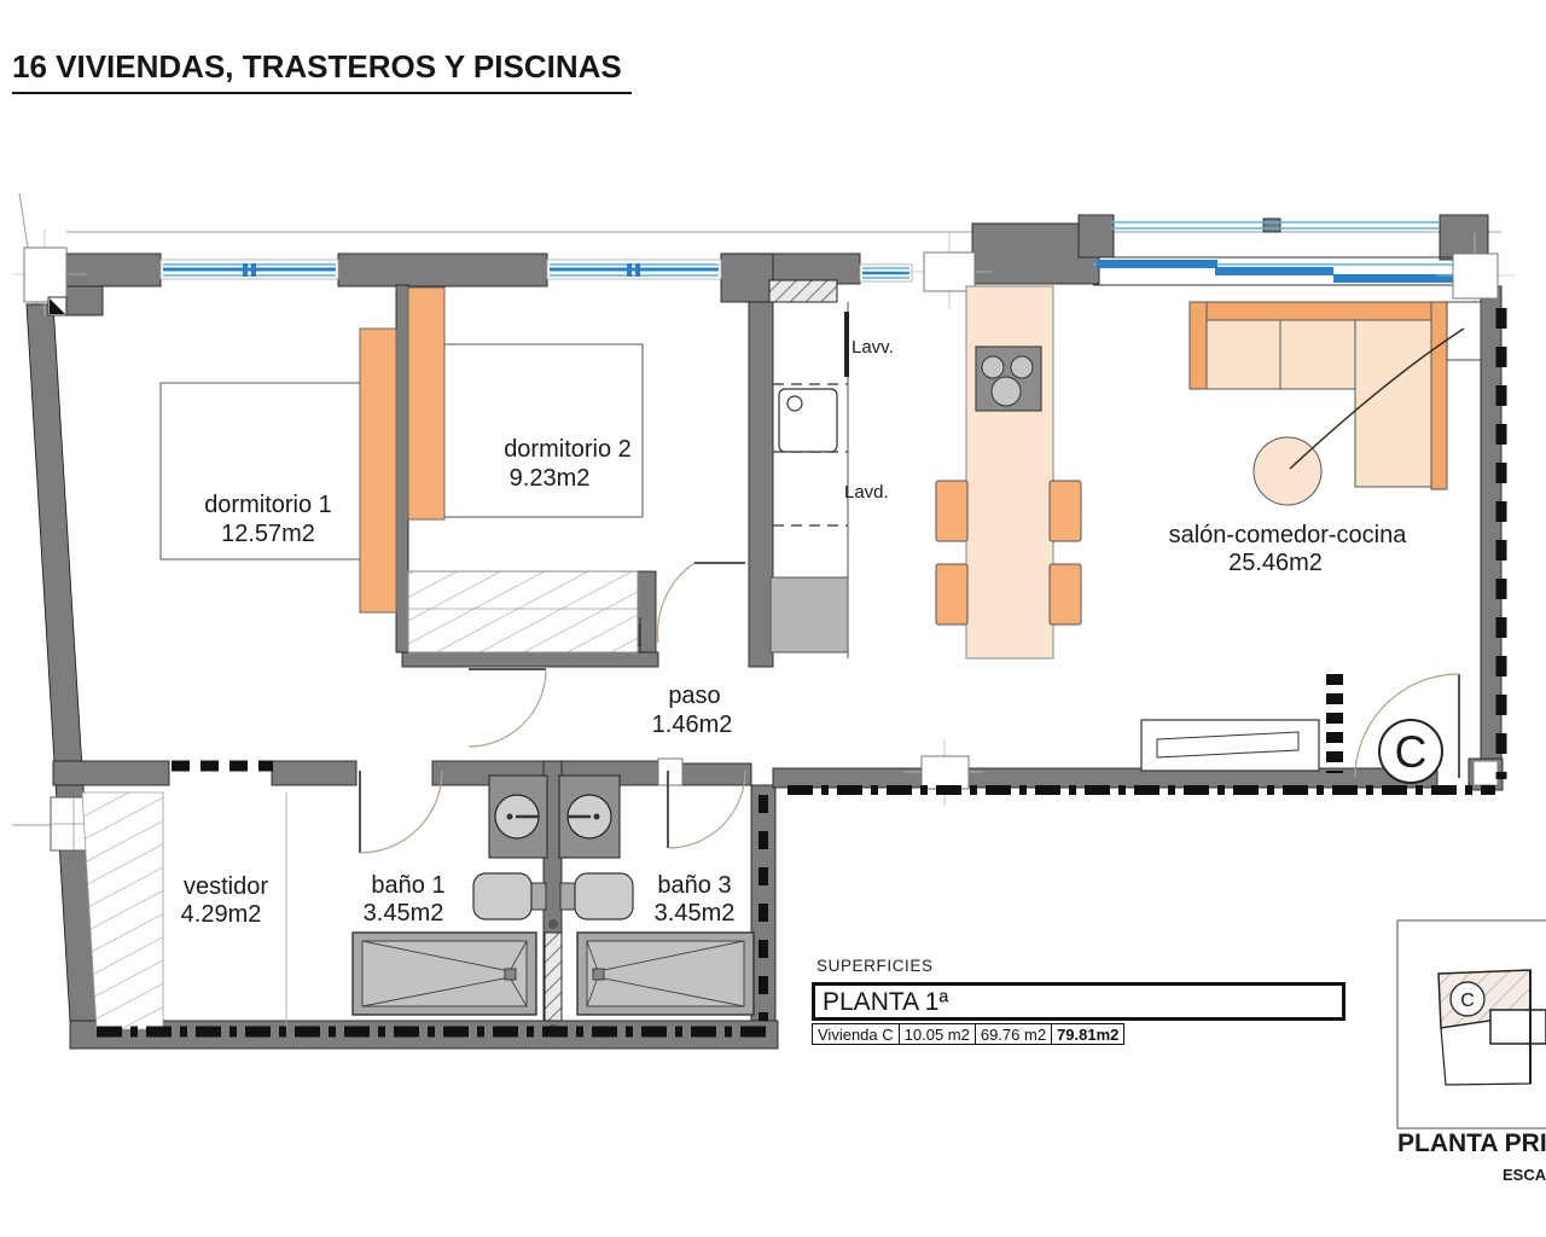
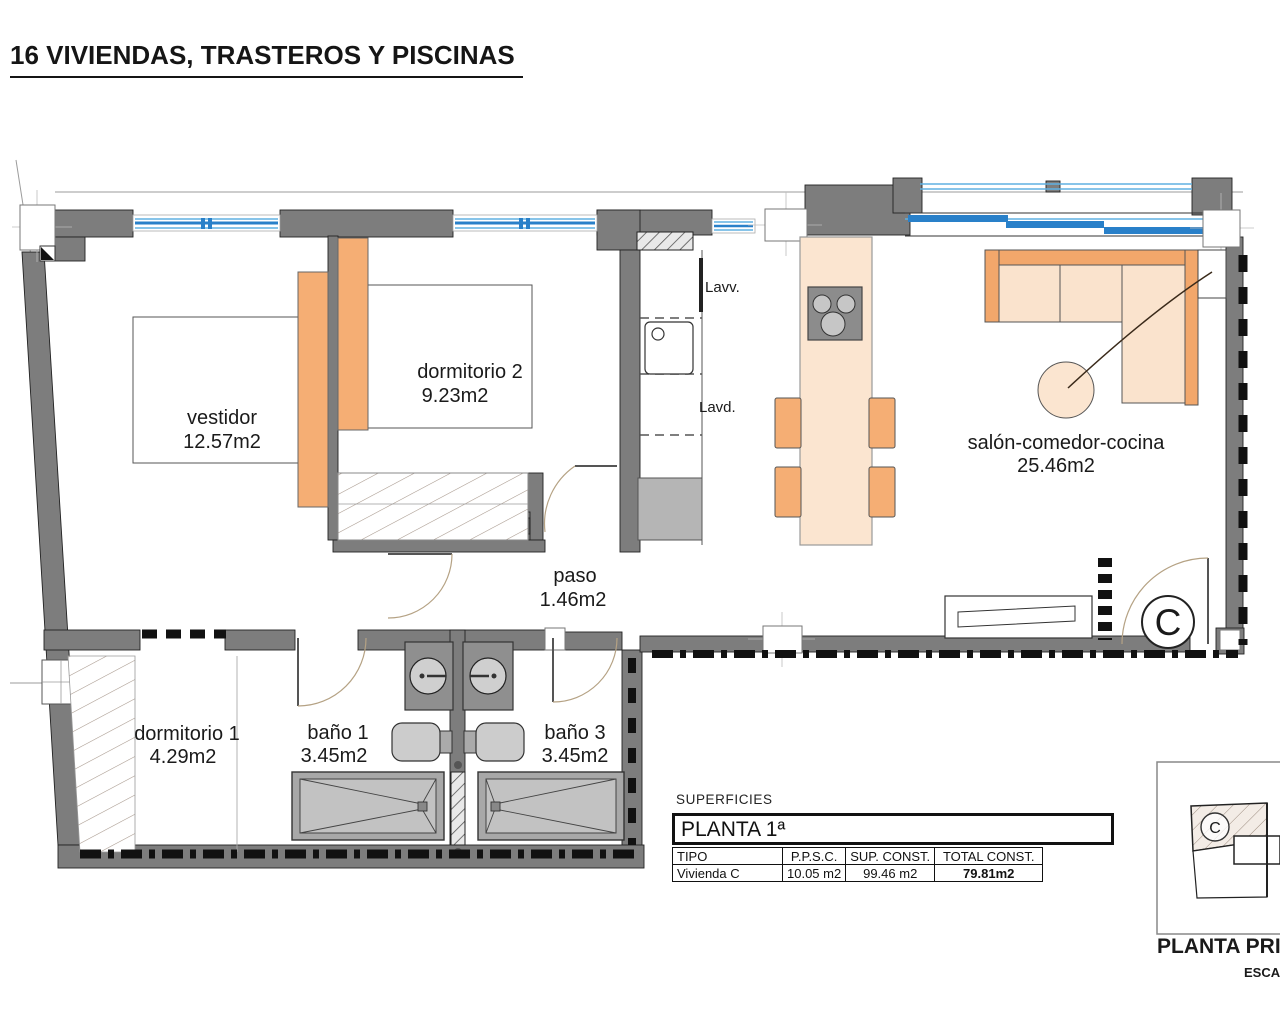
  C
- dormitorio 1
+ vestidor
  12.57m2
  dormitorio 2
  9.23m2
  paso
  1.46m2
- vestidor
+ dormitorio 1
  4.29m2
  baño 1
  3.45m2
  baño 3
  3.45m2
  salón-comedor-cocina
  25.46m2
  Lavv.
  Lavd.
  C
  PLANTA PRI
  ESCA
  16 VIVIENDAS, TRASTEROS Y PISCINAS
  SUPERFICIES
  PLANTA 1ª
+ TIPO	P.P.S.C.	SUP. CONST.	TOTAL CONST.
- Vivienda C	10.05 m2	69.76 m2	79.81m2
+ Vivienda C	10.05 m2	99.46 m2	79.81m2
